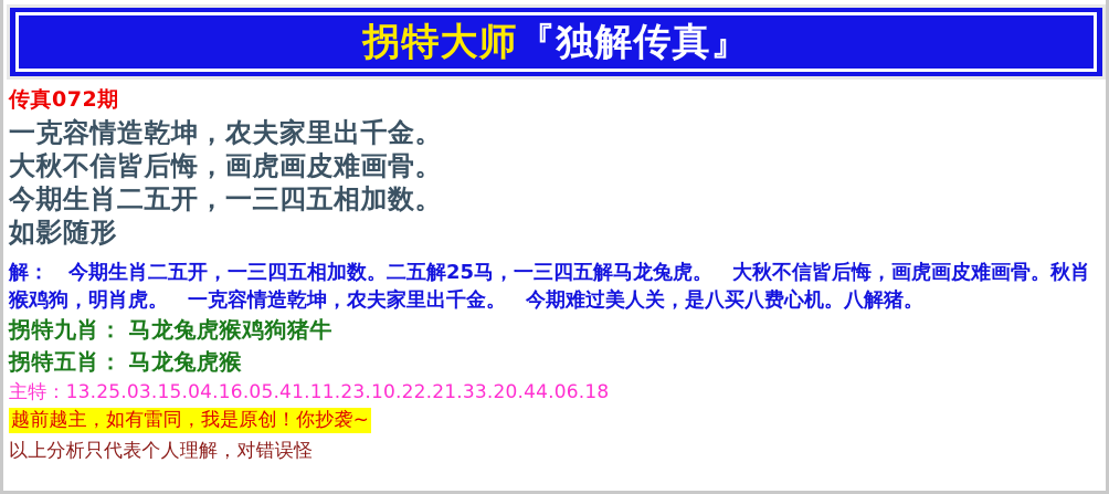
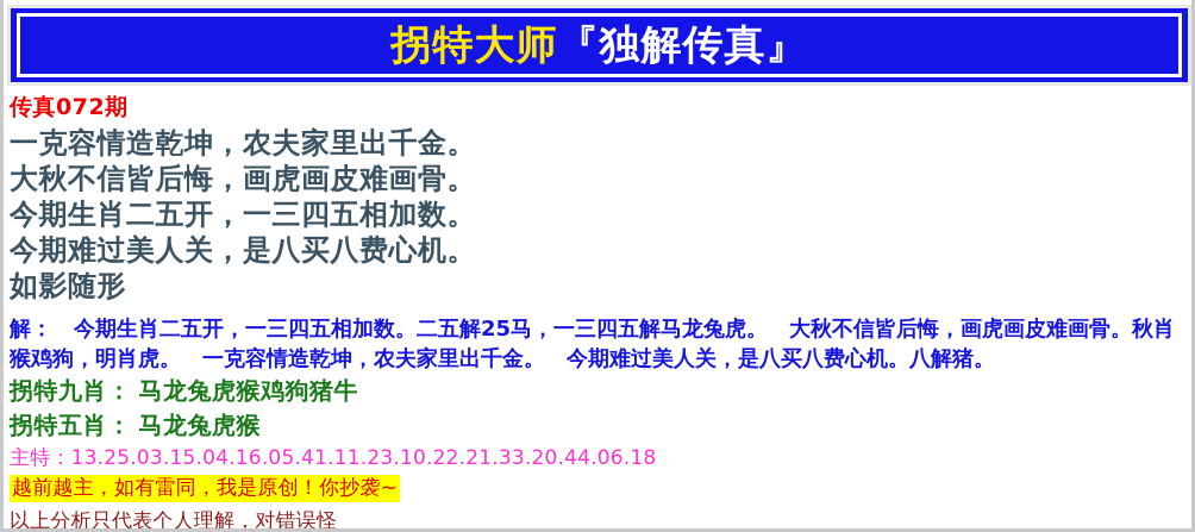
  拐特大师『独解传真』
  传真072期
  一克容情造乾坤，农夫家里出千金。
  大秋不信皆后悔，画虎画皮难画骨。
  今期生肖二五开，一三四五相加数。
+ 今期难过美人关，是八买八费心机。
  如影随形
  解： 今期生肖二五开，一三四五相加数。二五解25马，一三四五解马龙兔虎。 大秋不信皆后悔，画虎画皮难画骨。秋肖猴鸡狗，明肖虎。 一克容情造乾坤，农夫家里出千金。 今期难过美人关，是八买八费心机。八解猪。
  拐特九肖： 马龙兔虎猴鸡狗猪牛
  拐特五肖： 马龙兔虎猴
  主特：13.25.03.15.04.16.05.41.11.23.10.22.21.33.20.44.06.18
  越前越主，如有雷同，我是原创！你抄袭~
  以上分析只代表个人理解，对错误怪
